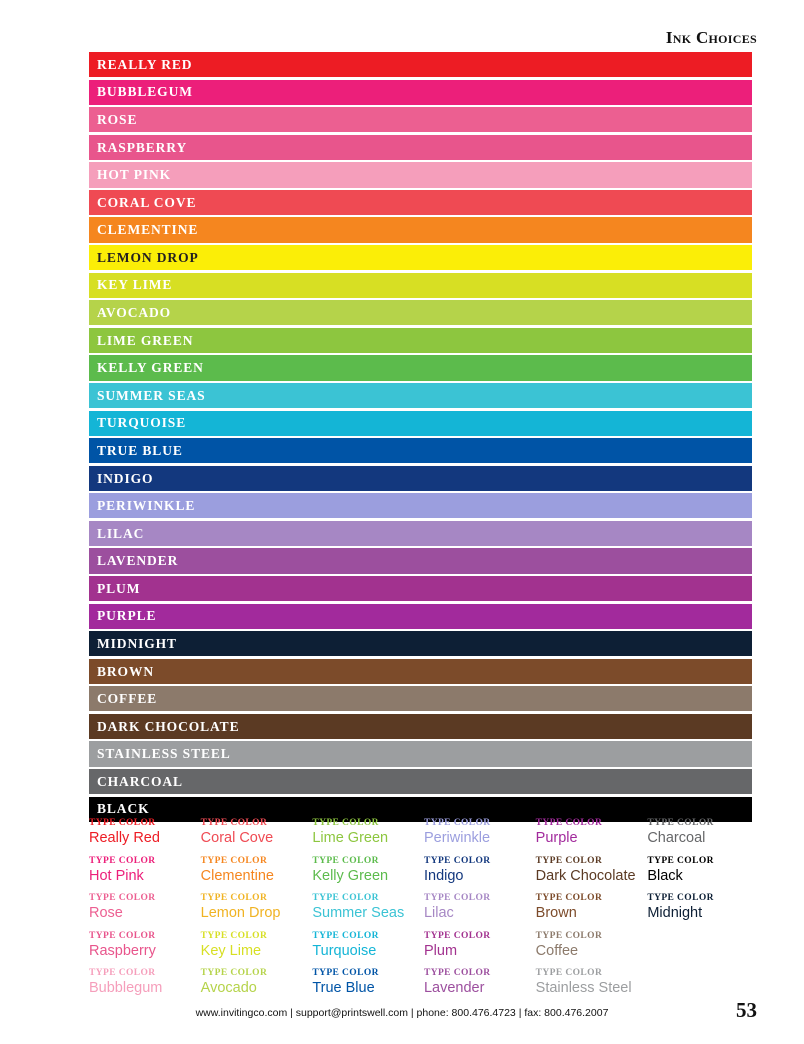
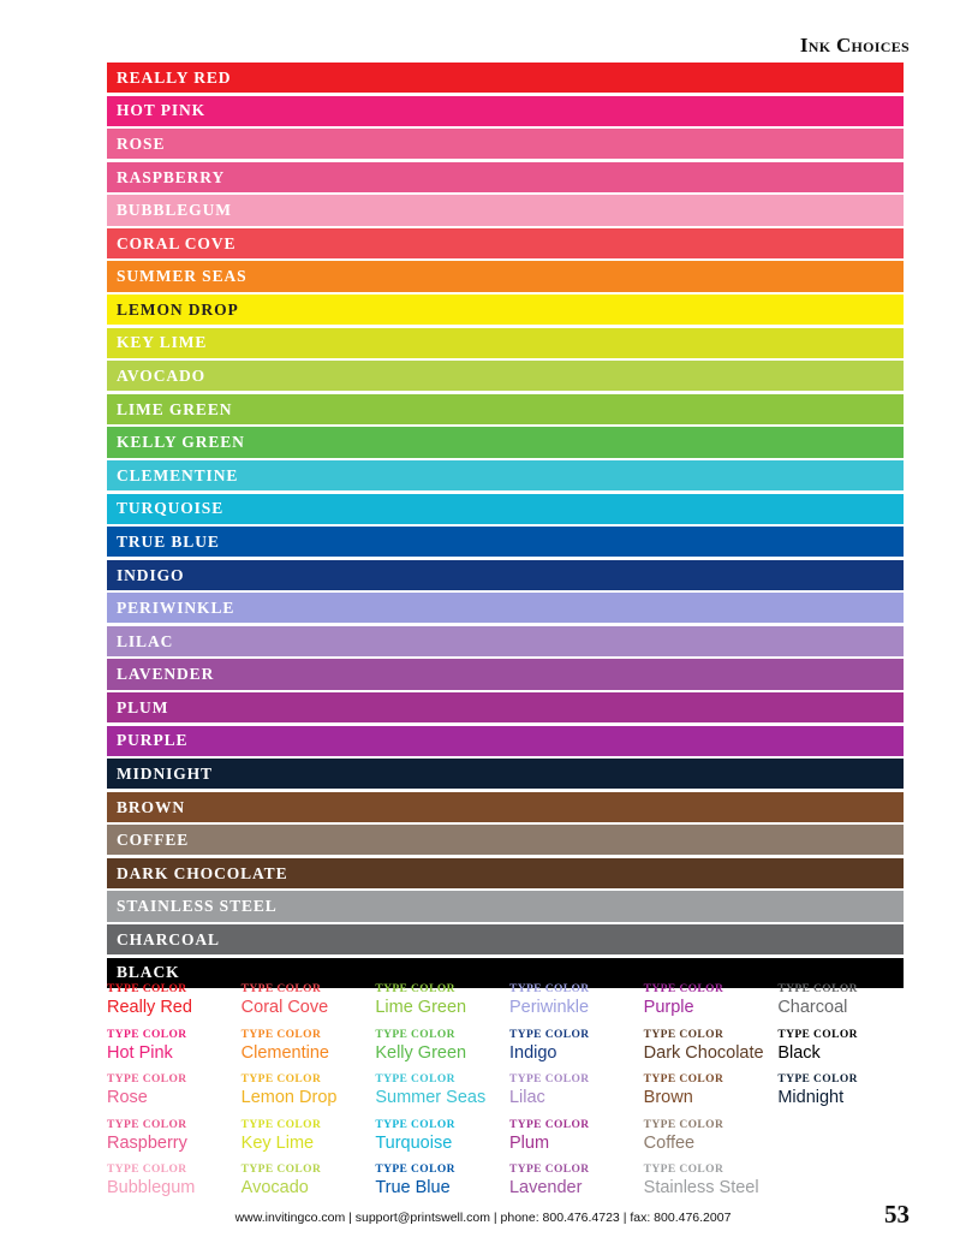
  Ink Choices
  REALLY RED
- BUBBLEGUM
+ HOT PINK
  ROSE
  RASPBERRY
- HOT PINK
+ BUBBLEGUM
  CORAL COVE
- CLEMENTINE
+ SUMMER SEAS
  LEMON DROP
  KEY LIME
  AVOCADO
  LIME GREEN
  KELLY GREEN
- SUMMER SEAS
+ CLEMENTINE
  TURQUOISE
  TRUE BLUE
  INDIGO
  PERIWINKLE
  LILAC
  LAVENDER
  PLUM
  PURPLE
  MIDNIGHT
  BROWN
  COFFEE
  DARK CHOCOLATE
  STAINLESS STEEL
  CHARCOAL
  BLACK
  TYPE COLOR
  Really Red
  TYPE COLOR
  Coral Cove
  TYPE COLOR
  Lime Green
  TYPE COLOR
  Periwinkle
  TYPE COLOR
  Purple
  TYPE COLOR
  Charcoal
  TYPE COLOR
  Hot Pink
  TYPE COLOR
  Clementine
  TYPE COLOR
  Kelly Green
  TYPE COLOR
  Indigo
  TYPE COLOR
  Dark Chocolate
  TYPE COLOR
  Black
  TYPE COLOR
  Rose
  TYPE COLOR
  Lemon Drop
  TYPE COLOR
  Summer Seas
  TYPE COLOR
  Lilac
  TYPE COLOR
  Brown
  TYPE COLOR
  Midnight
  TYPE COLOR
  Raspberry
  TYPE COLOR
  Key Lime
  TYPE COLOR
  Turquoise
  TYPE COLOR
  Plum
  TYPE COLOR
  Coffee
  TYPE COLOR
  Bubblegum
  TYPE COLOR
  Avocado
  TYPE COLOR
  True Blue
  TYPE COLOR
  Lavender
  TYPE COLOR
  Stainless Steel
  www.invitingco.com | support@printswell.com | phone: 800.476.4723 | fax: 800.476.2007
  53
